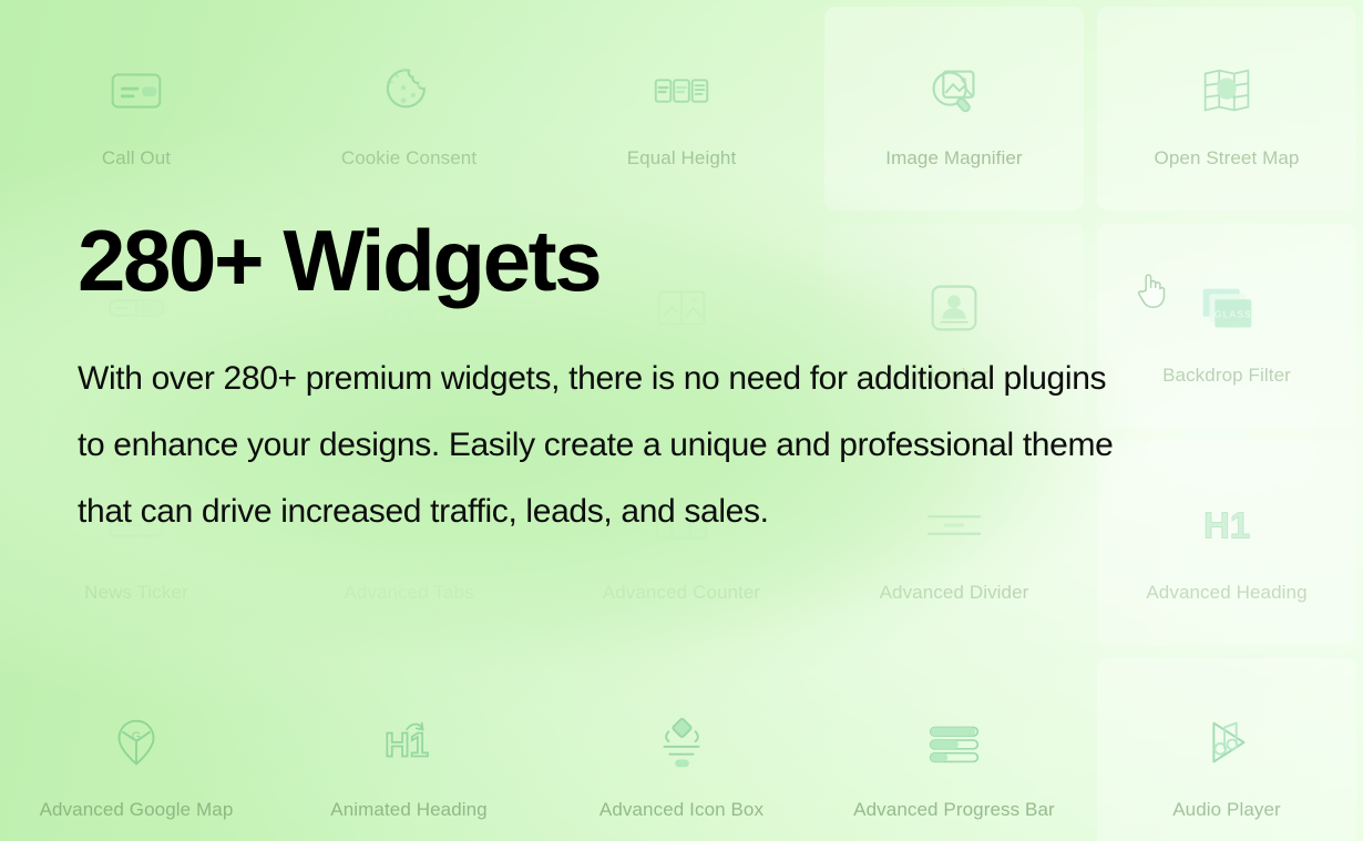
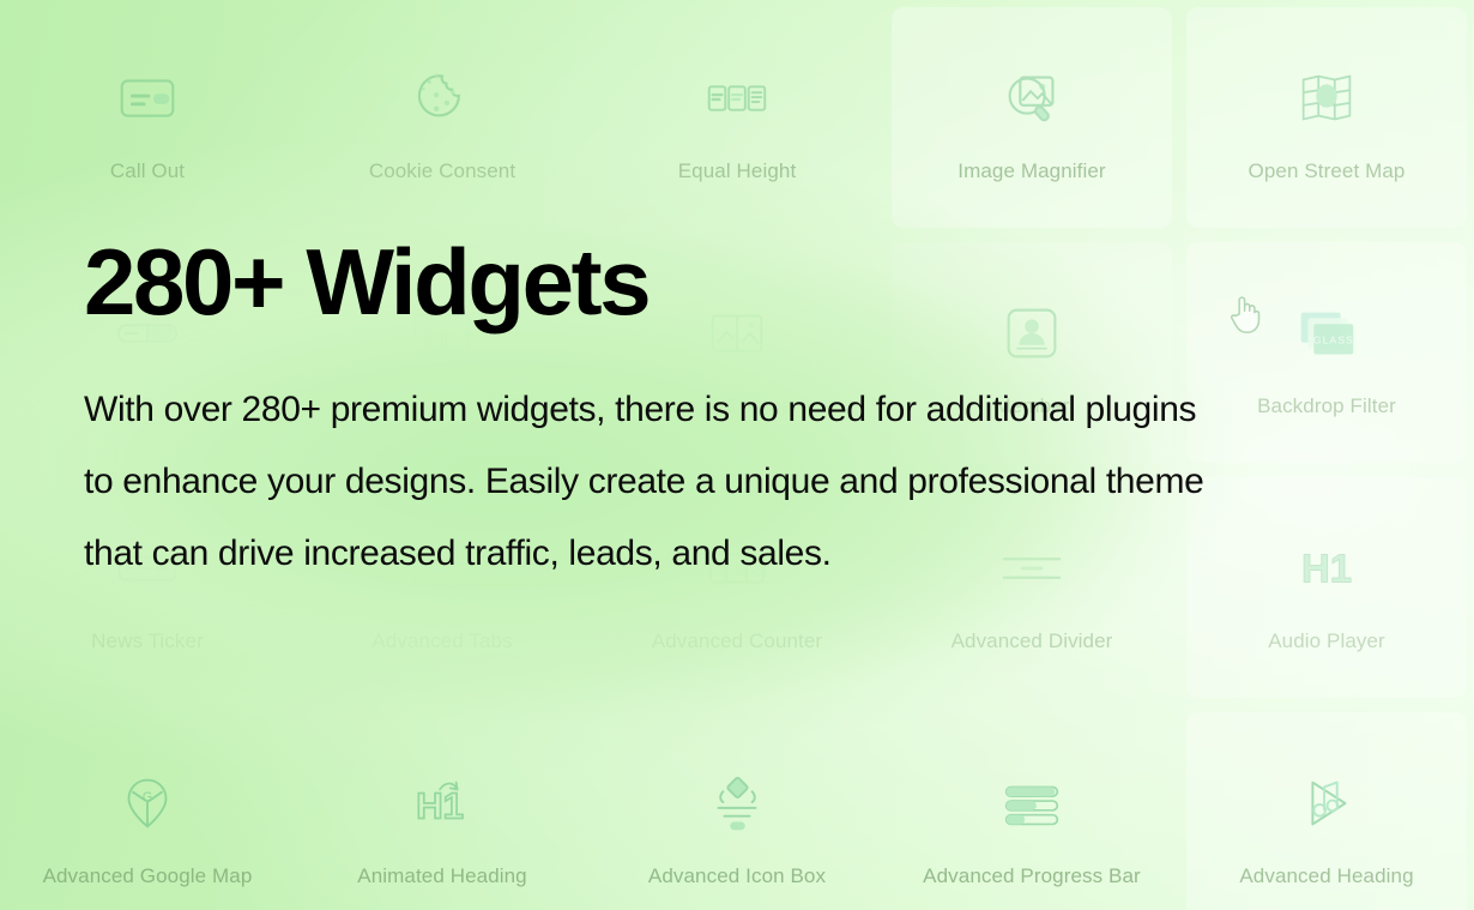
  Open Street Map
  GLASS
  Backdrop Filter
  H1
- Advanced Heading
+ Audio Player
  G
  Advanced Google Map
  H1
  Animated Heading
  Advanced Icon Box
  Advanced Progress Bar
- Audio Player
+ Advanced Heading
  280+ Widgets
  With over 280+ premium widgets, there is no need for additional plugins to enhance your designs. Easily create a unique and professional theme that can drive increased traffic, leads, and sales.
